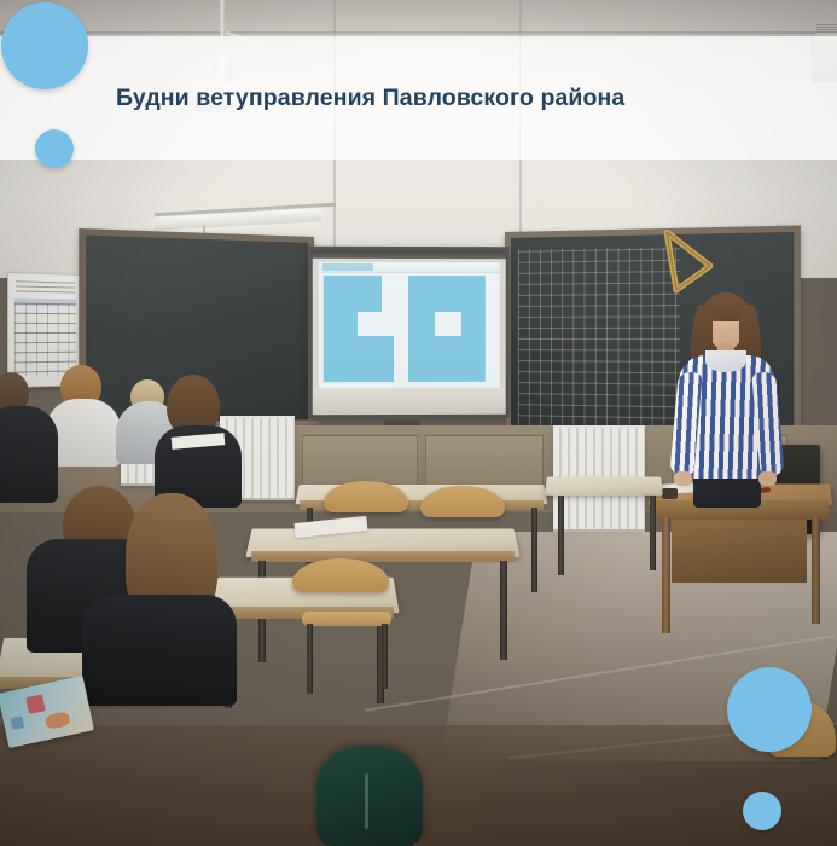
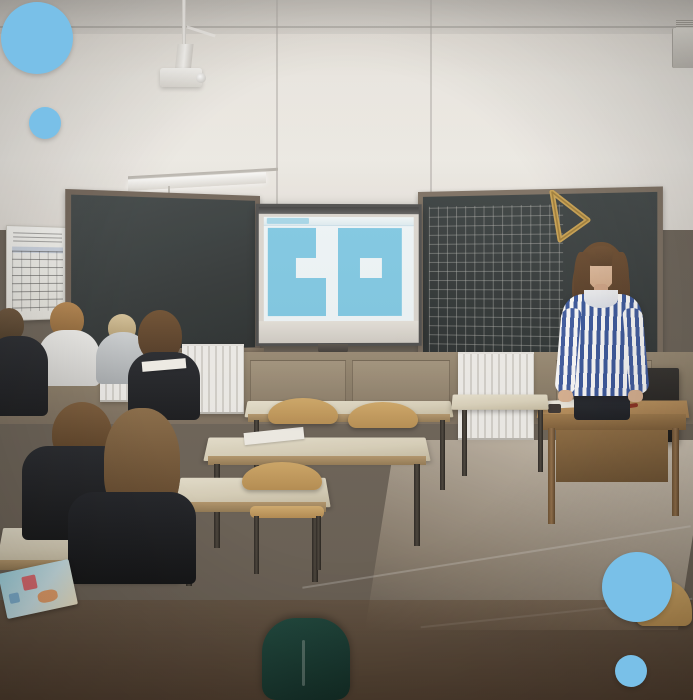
- Будни ветуправления Павловского района
